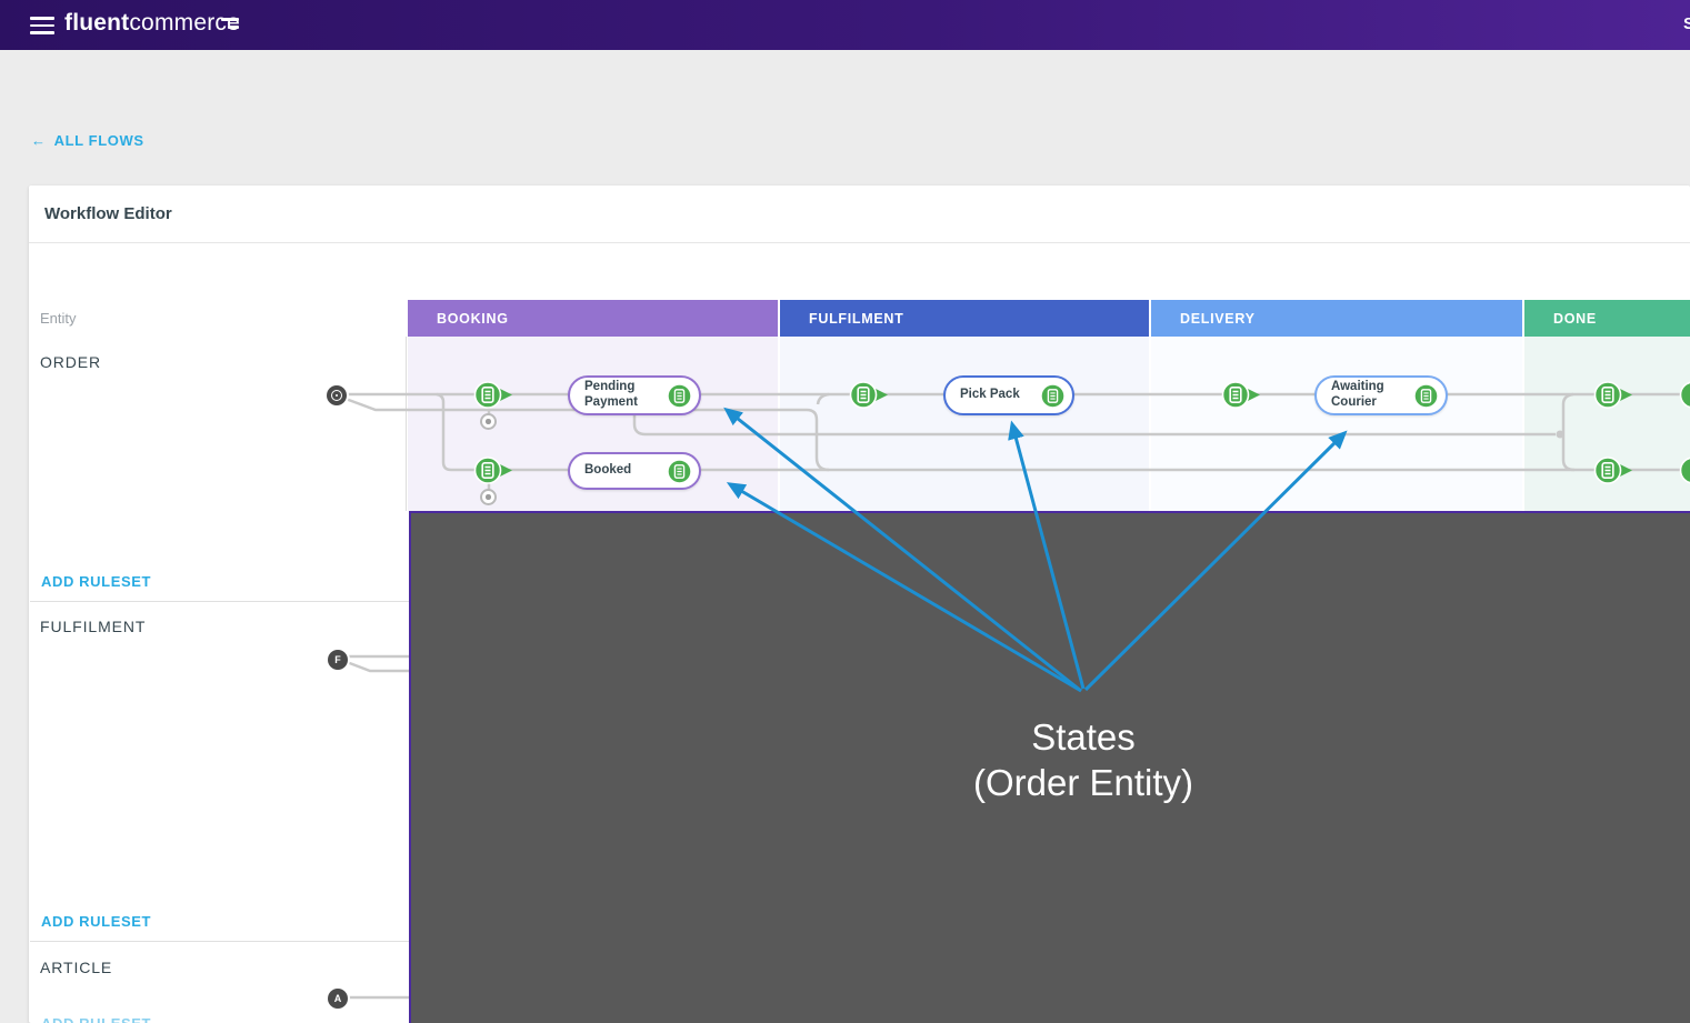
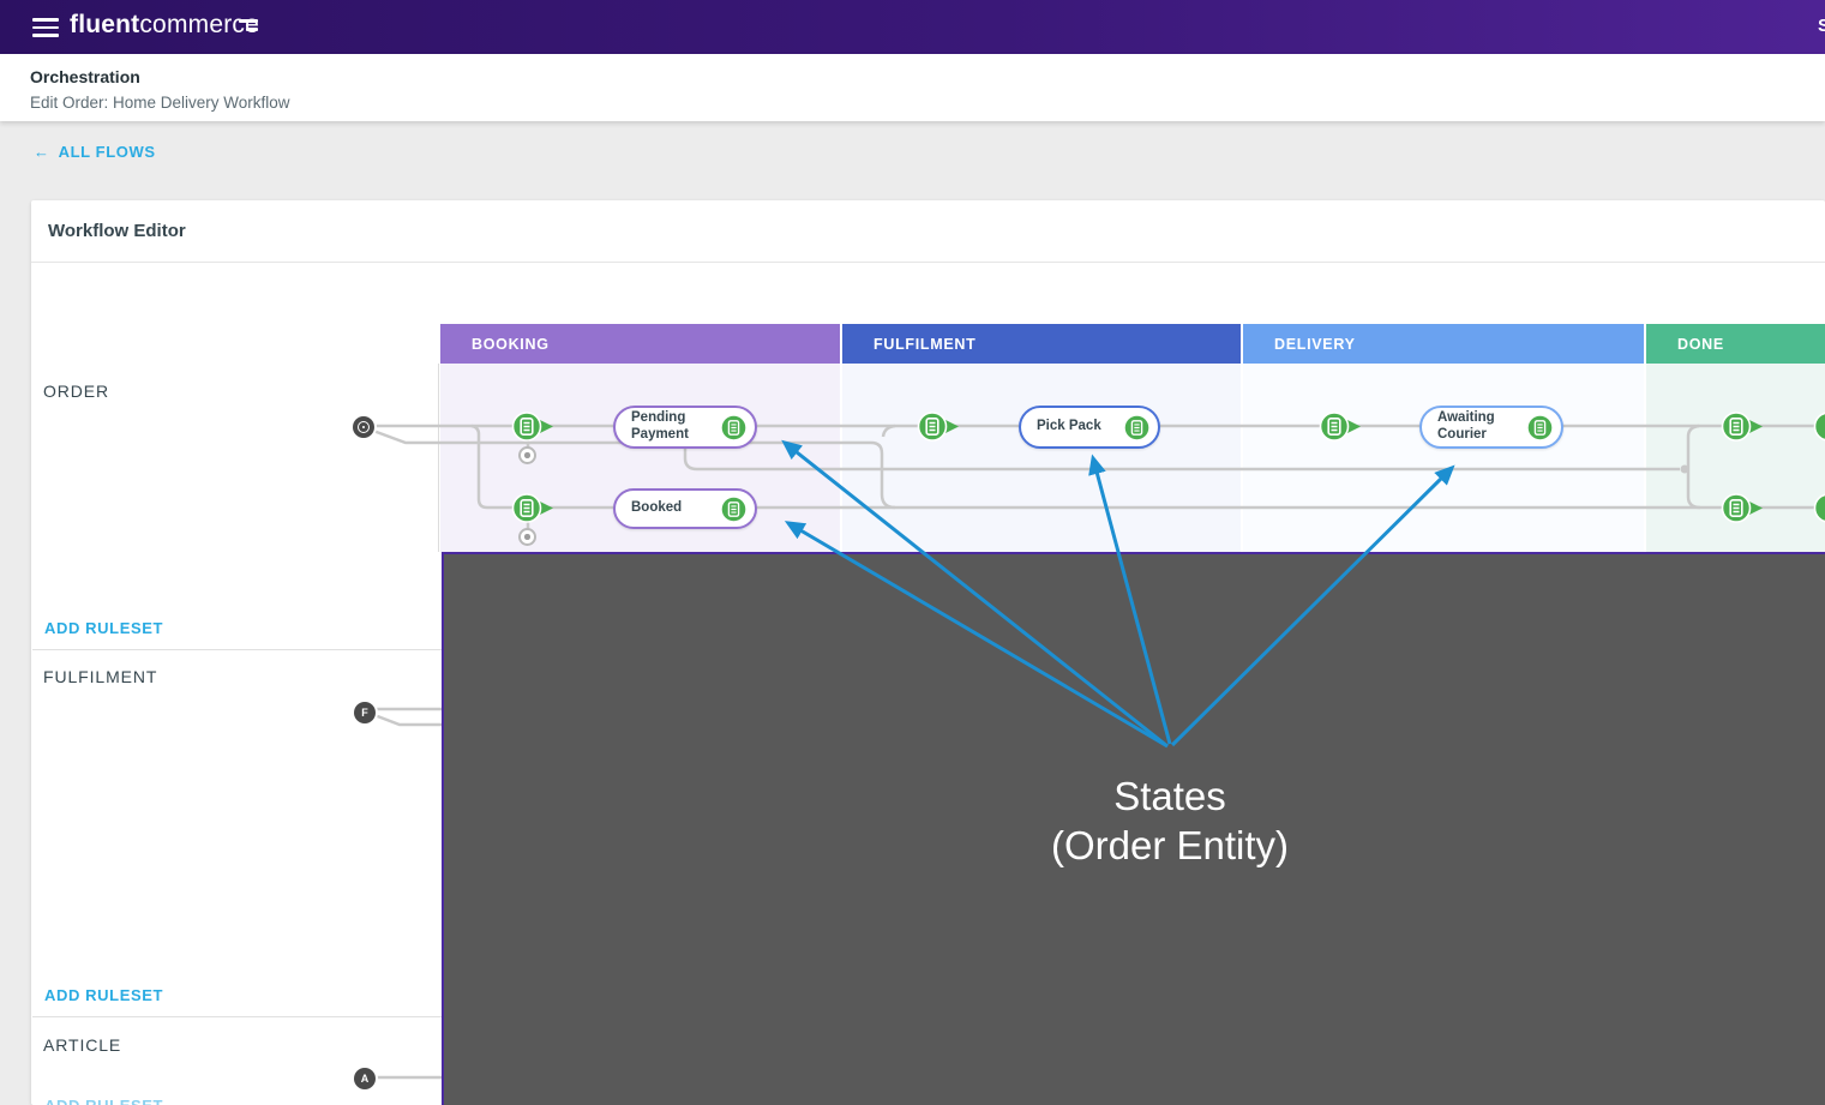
  fluentcommerce
  S
+ Orchestration
+ Edit Order: Home Delivery Workflow
  ←
  ALL FLOWS
  Workflow Editor
- Entity
  BOOKING
  FULFILMENT
  DELIVERY
  DONE
  ORDER
  ADD RULESET
  FULFILMENT
  ADD RULESET
  ARTICLE
  F
  A
  Pending Payment
  Booked
  Pick Pack
  Awaiting Courier
  States
  (Order Entity)
